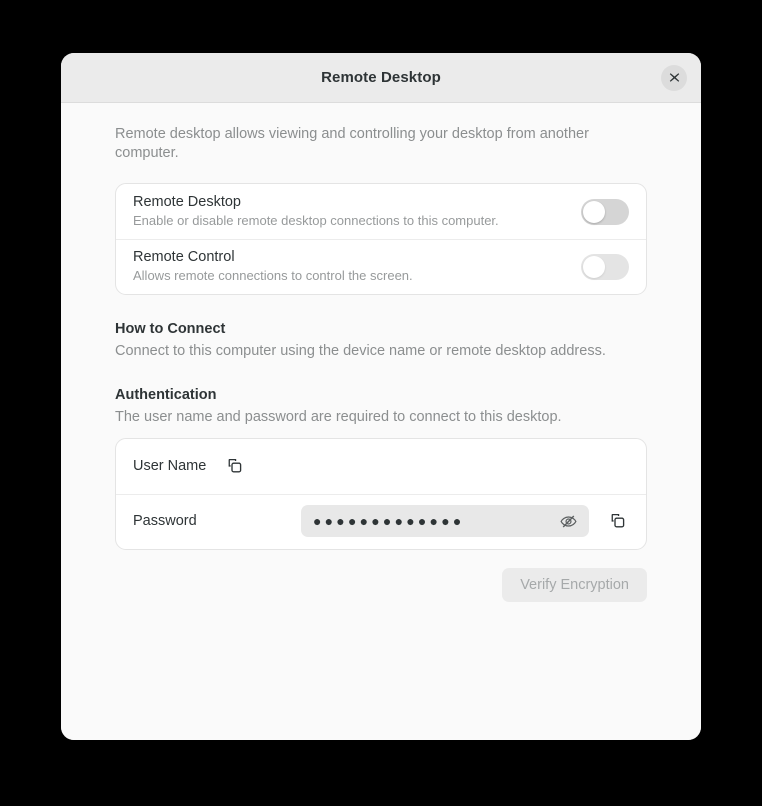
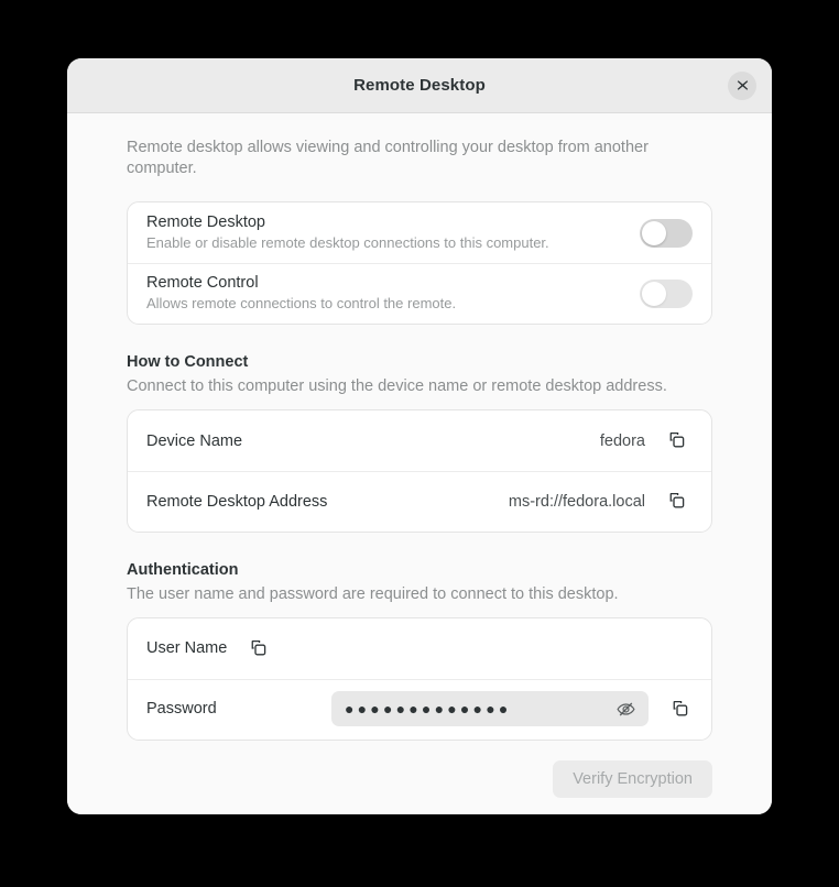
  Remote Desktop
  Remote desktop allows viewing and controlling your desktop from another computer.
  Remote Desktop
  Enable or disable remote desktop connections to this computer.
  Remote Control
- Allows remote connections to control the screen.
+ Allows remote connections to control the remote.
  How to Connect
  Connect to this computer using the device name or remote desktop address.
+ Device Name
+ fedora
+ Remote Desktop Address
+ ms-rd://fedora.local
  Authentication
  The user name and password are required to connect to this desktop.
  User Name
  Password
  ●●●●●●●●●●●●●
  Verify Encryption
